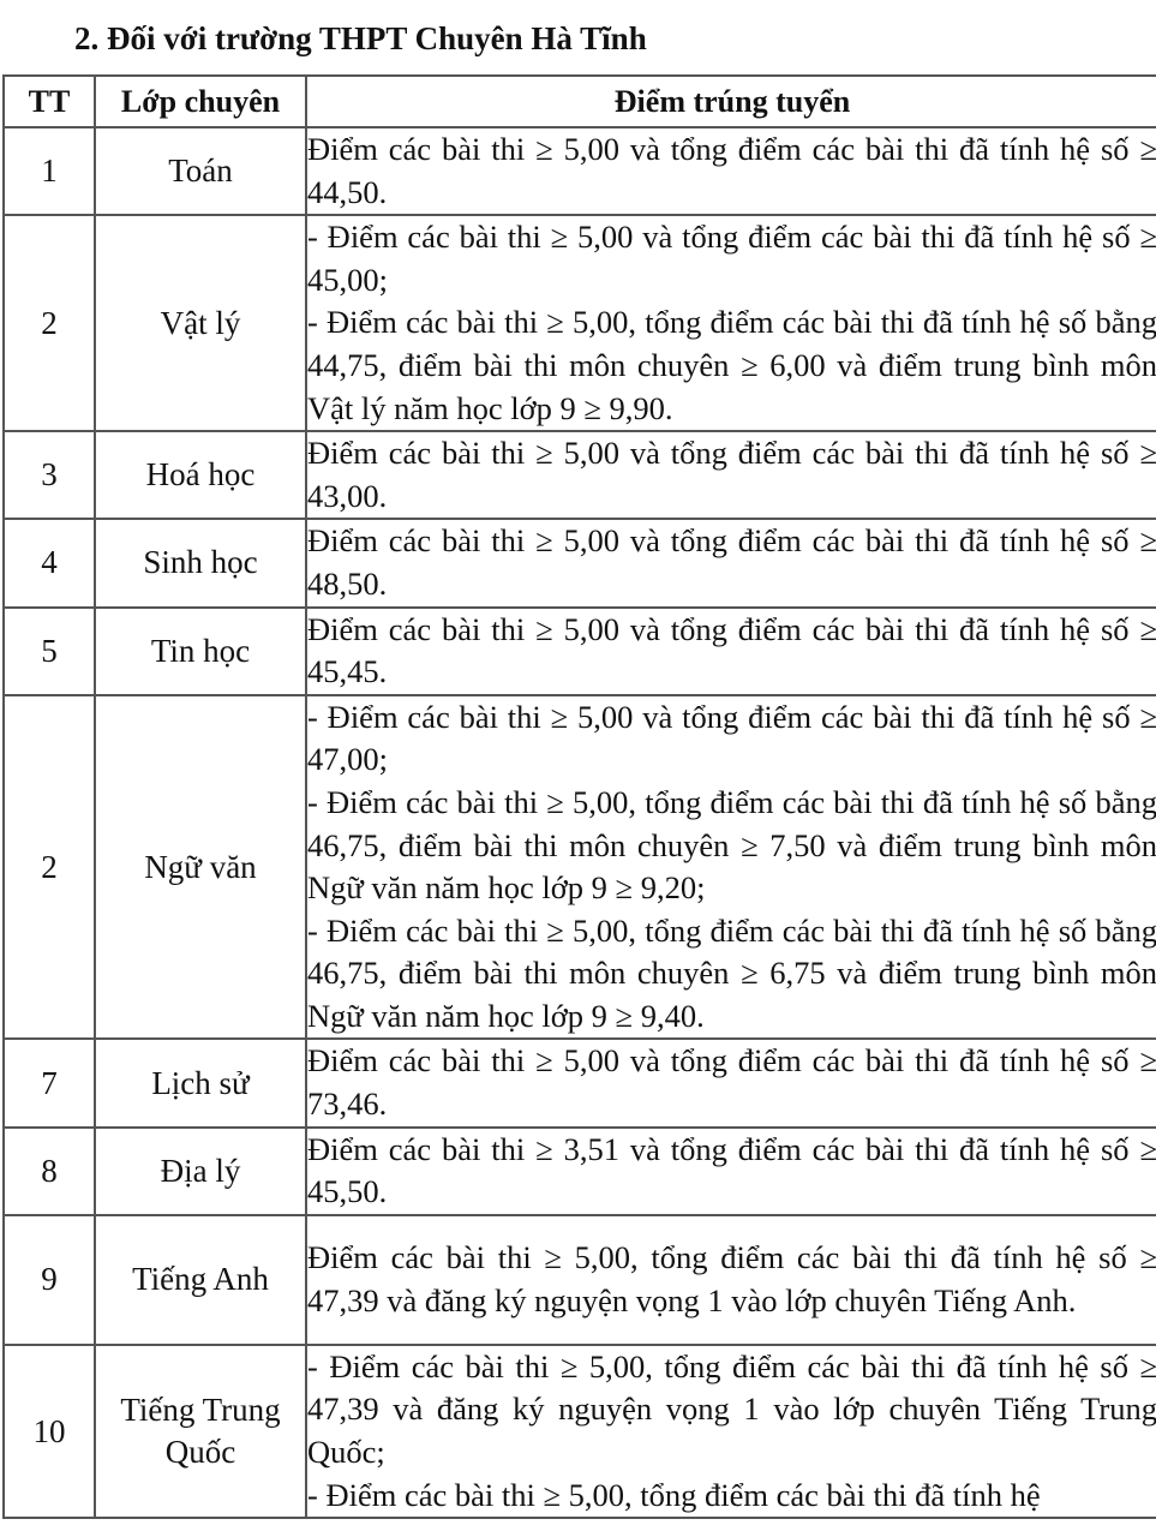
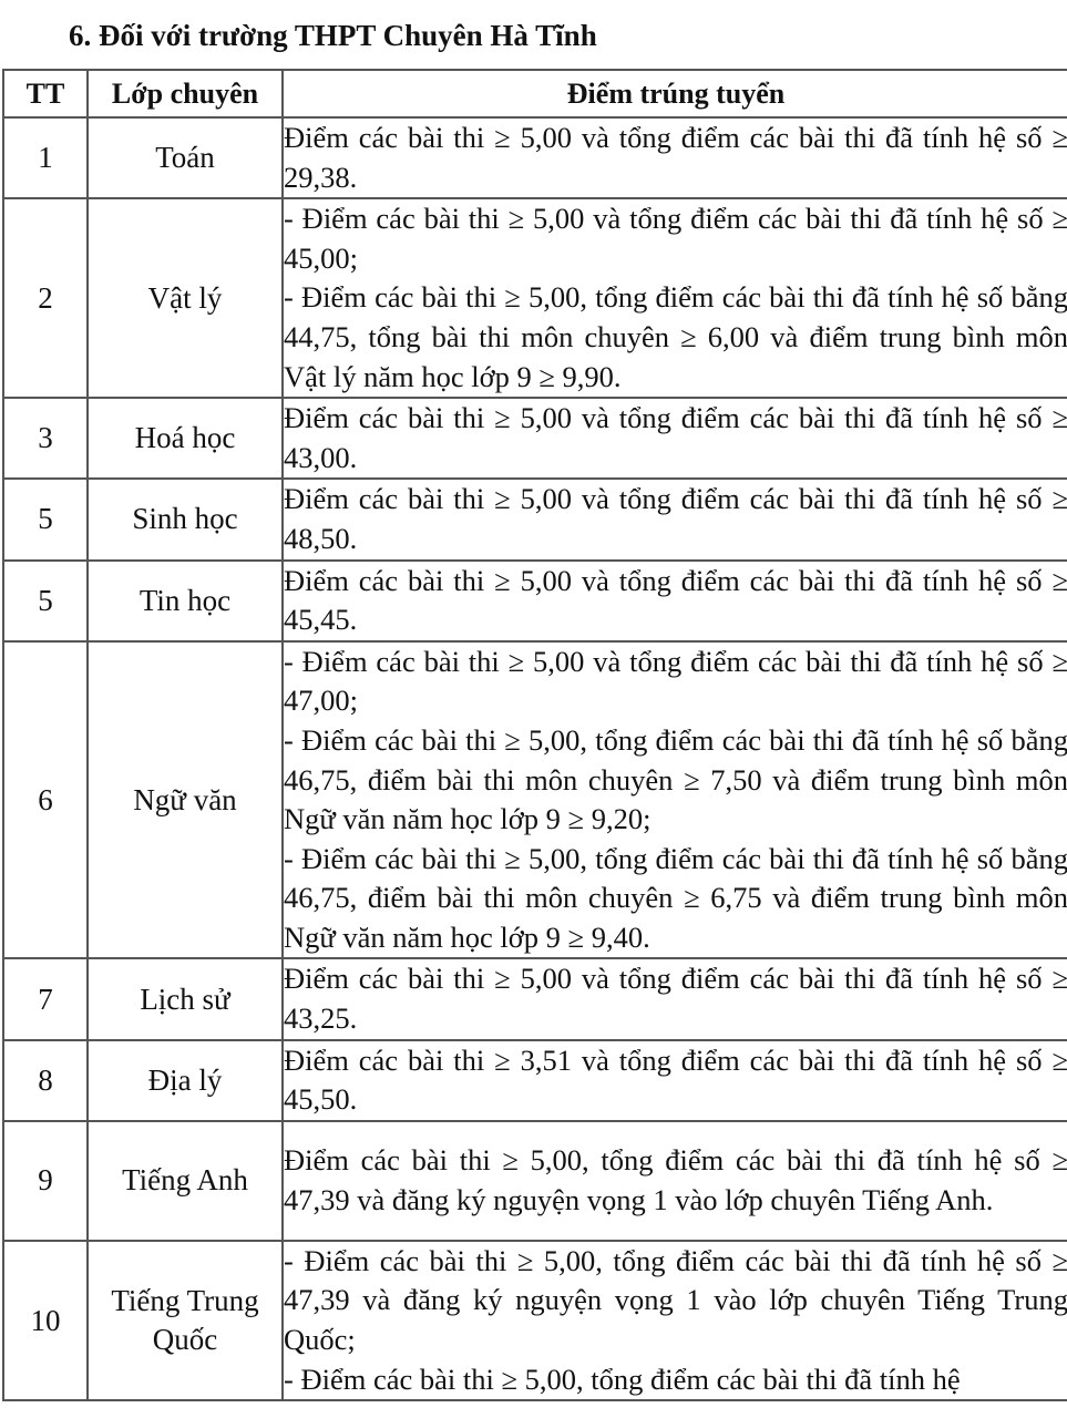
- 2. Đối với trường THPT Chuyên Hà Tĩnh
+ 6. Đối với trường THPT Chuyên Hà Tĩnh
  TT	Lớp chuyên	Điểm trúng tuyển
- 1	Toán	Điểm các bài thi ≥ 5,00 và tổng điểm các bài thi đã tính hệ số ≥ 44,50.
+ 1	Toán	Điểm các bài thi ≥ 5,00 và tổng điểm các bài thi đã tính hệ số ≥ 29,38.
- 2	Vật lý	- Điểm các bài thi ≥ 5,00 và tổng điểm các bài thi đã tính hệ số ≥ 45,00;- Điểm các bài thi ≥ 5,00, tổng điểm các bài thi đã tính hệ số bằng 44,75, điểm bài thi môn chuyên ≥ 6,00 và điểm trung bình môn Vật lý năm học lớp 9 ≥ 9,90.
+ 2	Vật lý	- Điểm các bài thi ≥ 5,00 và tổng điểm các bài thi đã tính hệ số ≥ 45,00;- Điểm các bài thi ≥ 5,00, tổng điểm các bài thi đã tính hệ số bằng 44,75, tổng bài thi môn chuyên ≥ 6,00 và điểm trung bình môn Vật lý năm học lớp 9 ≥ 9,90.
  3	Hoá học	Điểm các bài thi ≥ 5,00 và tổng điểm các bài thi đã tính hệ số ≥ 43,00.
- 4	Sinh học	Điểm các bài thi ≥ 5,00 và tổng điểm các bài thi đã tính hệ số ≥ 48,50.
+ 5	Sinh học	Điểm các bài thi ≥ 5,00 và tổng điểm các bài thi đã tính hệ số ≥ 48,50.
  5	Tin học	Điểm các bài thi ≥ 5,00 và tổng điểm các bài thi đã tính hệ số ≥ 45,45.
- 2	Ngữ văn	- Điểm các bài thi ≥ 5,00 và tổng điểm các bài thi đã tính hệ số ≥ 47,00;- Điểm các bài thi ≥ 5,00, tổng điểm các bài thi đã tính hệ số bằng 46,75, điểm bài thi môn chuyên ≥ 7,50 và điểm trung bình môn Ngữ văn năm học lớp 9 ≥ 9,20;- Điểm các bài thi ≥ 5,00, tổng điểm các bài thi đã tính hệ số bằng 46,75, điểm bài thi môn chuyên ≥ 6,75 và điểm trung bình môn Ngữ văn năm học lớp 9 ≥ 9,40.
+ 6	Ngữ văn	- Điểm các bài thi ≥ 5,00 và tổng điểm các bài thi đã tính hệ số ≥ 47,00;- Điểm các bài thi ≥ 5,00, tổng điểm các bài thi đã tính hệ số bằng 46,75, điểm bài thi môn chuyên ≥ 7,50 và điểm trung bình môn Ngữ văn năm học lớp 9 ≥ 9,20;- Điểm các bài thi ≥ 5,00, tổng điểm các bài thi đã tính hệ số bằng 46,75, điểm bài thi môn chuyên ≥ 6,75 và điểm trung bình môn Ngữ văn năm học lớp 9 ≥ 9,40.
- 7	Lịch sử	Điểm các bài thi ≥ 5,00 và tổng điểm các bài thi đã tính hệ số ≥ 73,46.
+ 7	Lịch sử	Điểm các bài thi ≥ 5,00 và tổng điểm các bài thi đã tính hệ số ≥ 43,25.
  8	Địa lý	Điểm các bài thi ≥ 3,51 và tổng điểm các bài thi đã tính hệ số ≥ 45,50.
  9	Tiếng Anh	Điểm các bài thi ≥ 5,00, tổng điểm các bài thi đã tính hệ số ≥ 47,39 và đăng ký nguyện vọng 1 vào lớp chuyên Tiếng Anh.
  10	Tiếng Trung Quốc	- Điểm các bài thi ≥ 5,00, tổng điểm các bài thi đã tính hệ số ≥ 47,39 và đăng ký nguyện vọng 1 vào lớp chuyên Tiếng Trung Quốc;- Điểm các bài thi ≥ 5,00, tổng điểm các bài thi đã tính hệ
